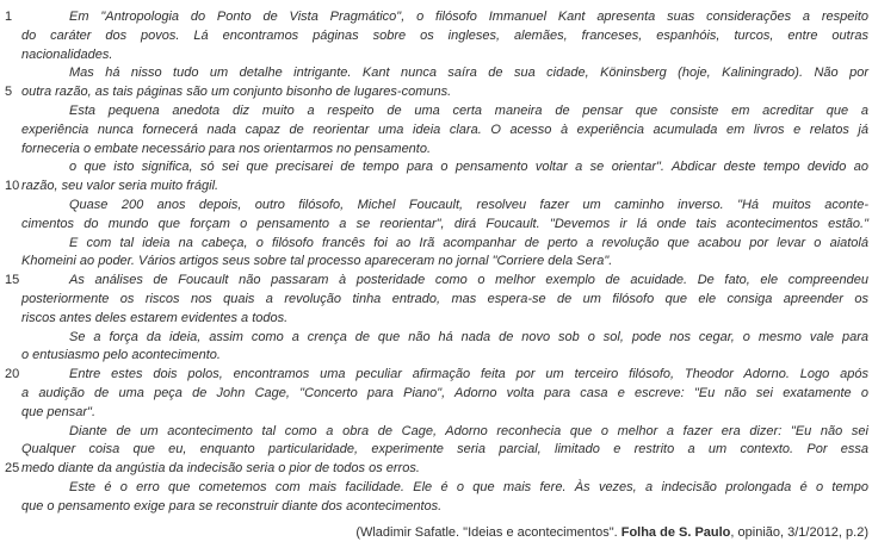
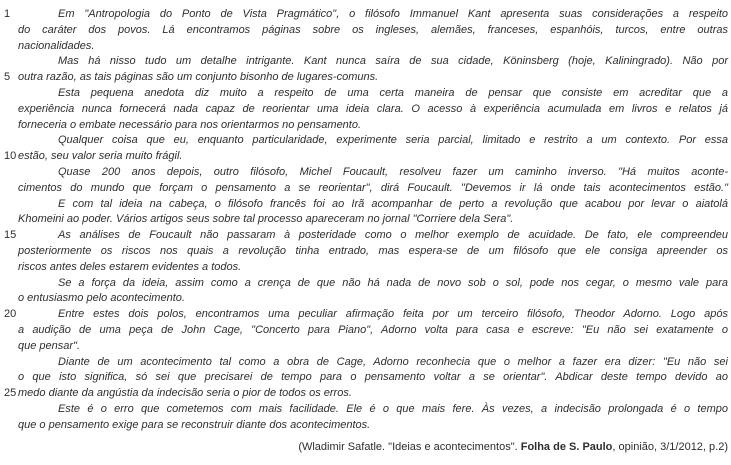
  1
  Em "Antropologia do Ponto de Vista Pragmático", o filósofo Immanuel Kant apresenta suas considerações a respeito
  do caráter dos povos. Lá encontramos páginas sobre os ingleses, alemães, franceses, espanhóis, turcos, entre outras
  nacionalidades.
  Mas há nisso tudo um detalhe intrigante. Kant nunca saíra de sua cidade, Köninsberg (hoje, Kaliningrado). Não por
  5
  outra razão, as tais páginas são um conjunto bisonho de lugares-comuns.
  Esta pequena anedota diz muito a respeito de uma certa maneira de pensar que consiste em acreditar que a
  experiência nunca fornecerá nada capaz de reorientar uma ideia clara. O acesso à experiência acumulada em livros e relatos já
  forneceria o embate necessário para nos orientarmos no pensamento.
- o que isto significa, só sei que precisarei de tempo para o pensamento voltar a se orientar". Abdicar deste tempo devido ao
+ Qualquer coisa que eu, enquanto particularidade, experimente seria parcial, limitado e restrito a um contexto. Por essa
  10
- razão, seu valor seria muito frágil.
+ estão, seu valor seria muito frágil.
  Quase 200 anos depois, outro filósofo, Michel Foucault, resolveu fazer um caminho inverso. "Há muitos aconte-
  cimentos do mundo que forçam o pensamento a se reorientar", dirá Foucault. "Devemos ir lá onde tais acontecimentos estão."
  E com tal ideia na cabeça, o filósofo francês foi ao Irã acompanhar de perto a revolução que acabou por levar o aiatolá
  Khomeini ao poder. Vários artigos seus sobre tal processo apareceram no jornal "Corriere dela Sera".
  15
  As análises de Foucault não passaram à posteridade como o melhor exemplo de acuidade. De fato, ele compreendeu
  posteriormente os riscos nos quais a revolução tinha entrado, mas espera-se de um filósofo que ele consiga apreender os
  riscos antes deles estarem evidentes a todos.
  Se a força da ideia, assim como a crença de que não há nada de novo sob o sol, pode nos cegar, o mesmo vale para
  o entusiasmo pelo acontecimento.
  20
  Entre estes dois polos, encontramos uma peculiar afirmação feita por um terceiro filósofo, Theodor Adorno. Logo após
  a audição de uma peça de John Cage, "Concerto para Piano", Adorno volta para casa e escreve: "Eu não sei exatamente o
  que pensar".
  Diante de um acontecimento tal como a obra de Cage, Adorno reconhecia que o melhor a fazer era dizer: "Eu não sei
- Qualquer coisa que eu, enquanto particularidade, experimente seria parcial, limitado e restrito a um contexto. Por essa
+ o que isto significa, só sei que precisarei de tempo para o pensamento voltar a se orientar". Abdicar deste tempo devido ao
  25
  medo diante da angústia da indecisão seria o pior de todos os erros.
  Este é o erro que cometemos com mais facilidade. Ele é o que mais fere. Às vezes, a indecisão prolongada é o tempo
  que o pensamento exige para se reconstruir diante dos acontecimentos.
  (Wladimir Safatle. "Ideias e acontecimentos". Folha de S. Paulo, opinião, 3/1/2012, p.2)
